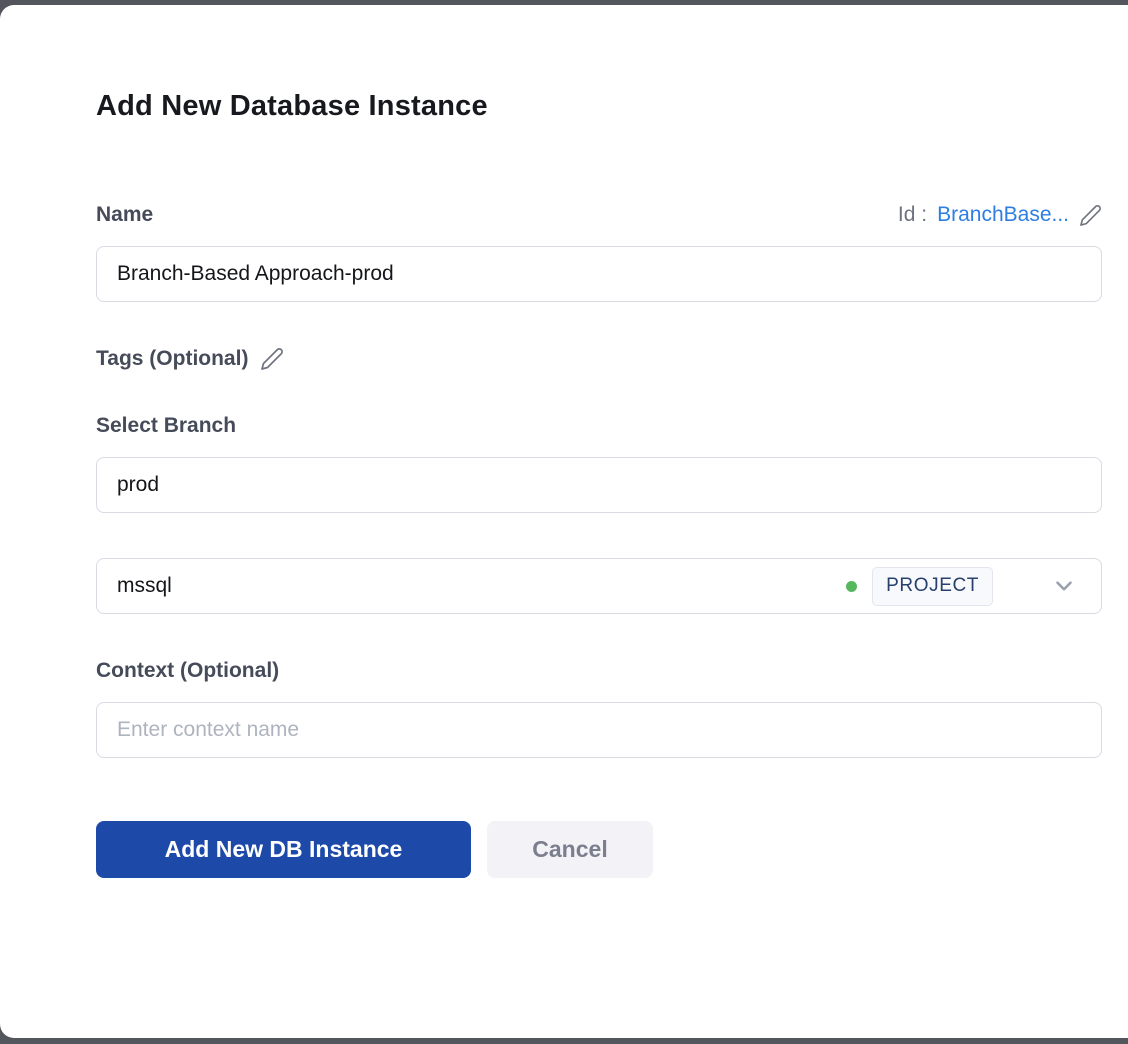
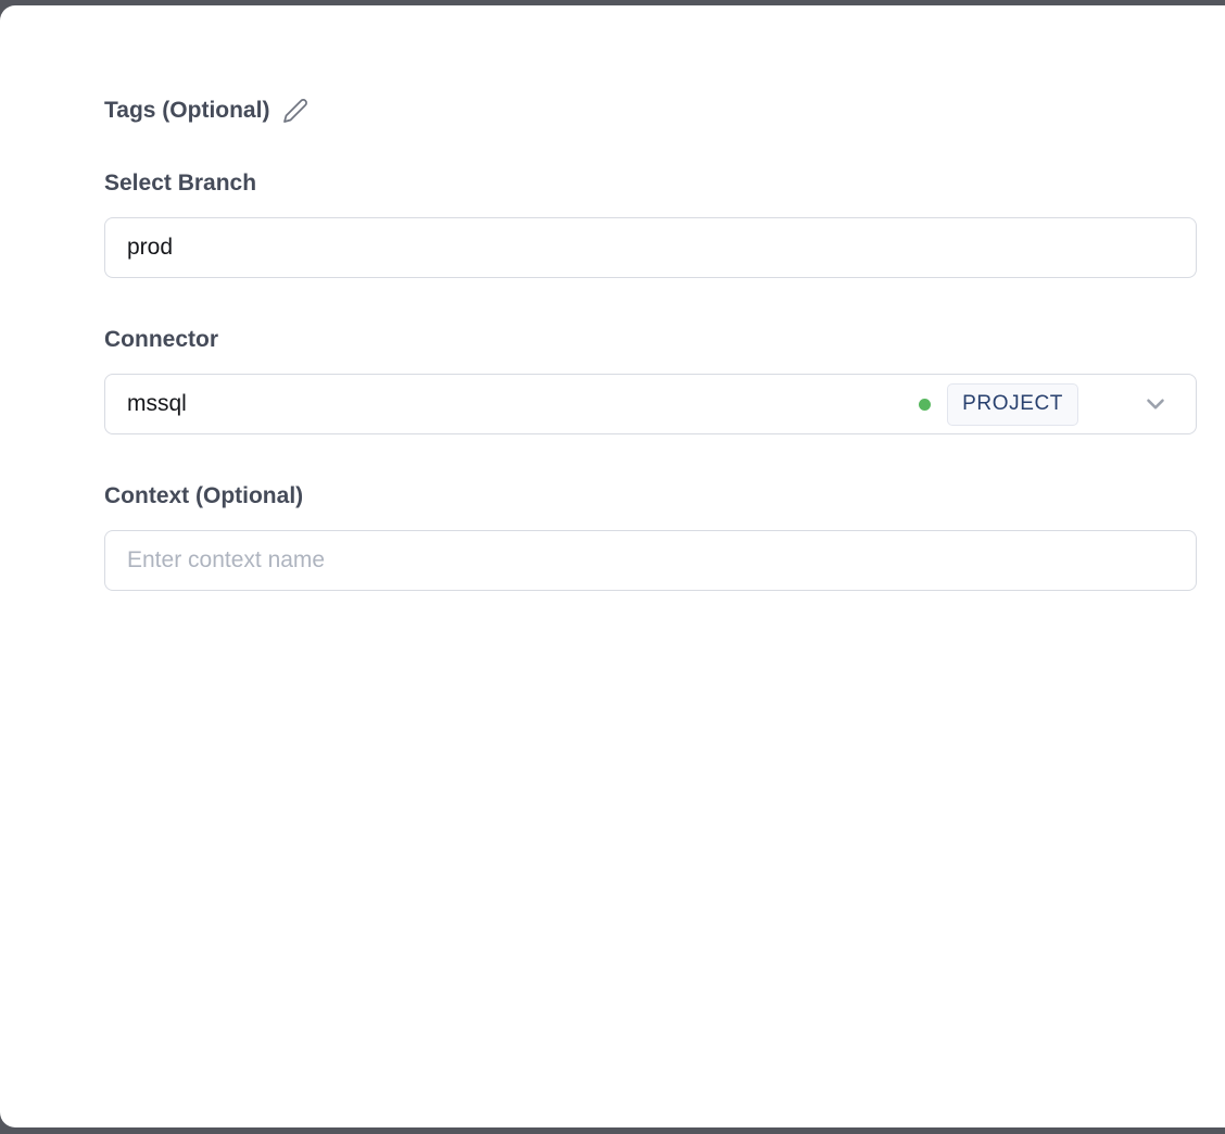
- Add New Database Instance
- Name
- Id :
- BranchBase...
- Branch-Based Approach-prod
  Tags (Optional)
  Select Branch
  prod
+ Connector
  mssql
  PROJECT
  Context (Optional)
  Enter context name
- Add New DB Instance
- Cancel
